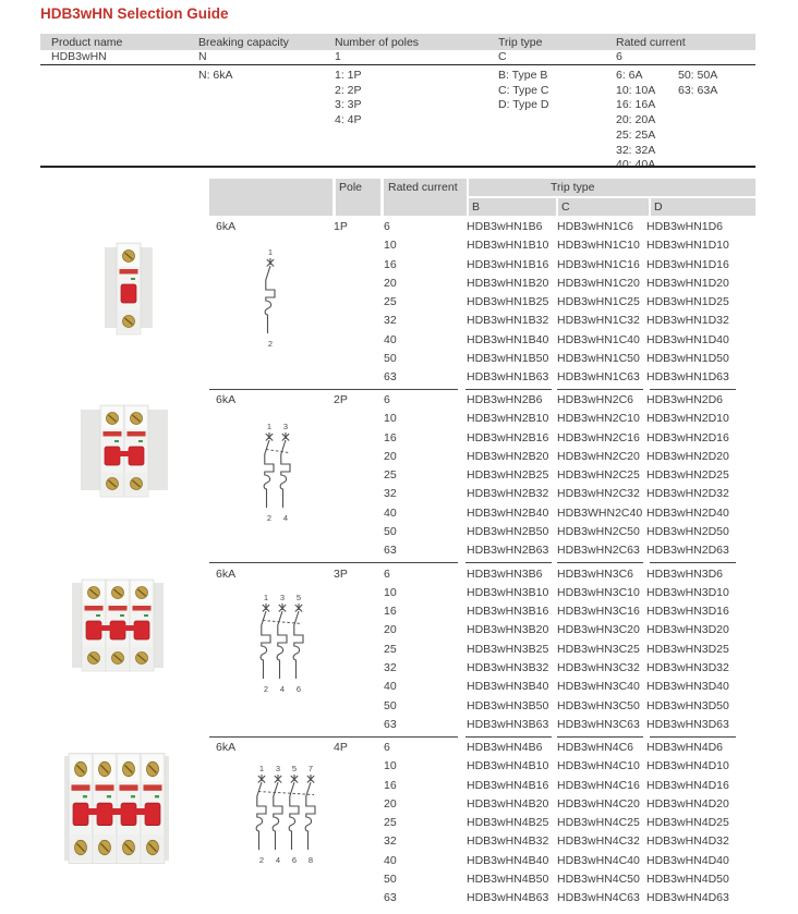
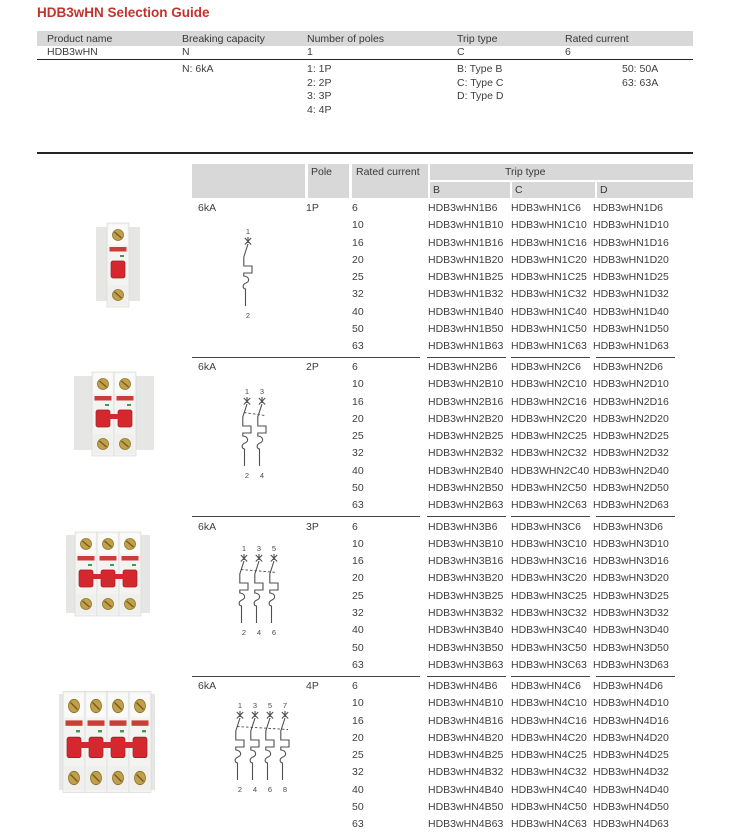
  HDB3wHN Selection Guide
  Product name
  Breaking capacity
  Number of poles
  Trip type
  Rated current
  HDB3wHN
  N
  1
  C
  6
  N: 6kA
  1: 1P
  2: 2P
  3: 3P
  4: 4P
  B: Type B
  C: Type C
  D: Type D
- 6: 6A
- 10: 10A
- 16: 16A
- 20: 20A
- 25: 25A
- 32: 32A
  50: 50A
  63: 63A
  Pole
  Rated current
  Trip type
  B
  C
  D
  6kA
  1P
  6
  HDB3wHN1B6
  HDB3wHN1C6
  HDB3wHN1D6
  10
  HDB3wHN1B10
  HDB3wHN1C10
  HDB3wHN1D10
  16
  HDB3wHN1B16
  HDB3wHN1C16
  HDB3wHN1D16
  20
  HDB3wHN1B20
  HDB3wHN1C20
  HDB3wHN1D20
  25
  HDB3wHN1B25
  HDB3wHN1C25
  HDB3wHN1D25
  32
  HDB3wHN1B32
  HDB3wHN1C32
  HDB3wHN1D32
  40
  HDB3wHN1B40
  HDB3wHN1C40
  HDB3wHN1D40
  50
  HDB3wHN1B50
  HDB3wHN1C50
  HDB3wHN1D50
  63
  HDB3wHN1B63
  HDB3wHN1C63
  HDB3wHN1D63
  1
  2
  6kA
  2P
  6
  HDB3wHN2B6
  HDB3wHN2C6
  HDB3wHN2D6
  10
  HDB3wHN2B10
  HDB3wHN2C10
  HDB3wHN2D10
  16
  HDB3wHN2B16
  HDB3wHN2C16
  HDB3wHN2D16
  20
  HDB3wHN2B20
  HDB3wHN2C20
  HDB3wHN2D20
  25
  HDB3wHN2B25
  HDB3wHN2C25
  HDB3wHN2D25
  32
  HDB3wHN2B32
  HDB3wHN2C32
  HDB3wHN2D32
  40
  HDB3wHN2B40
  HDB3WHN2C40
  HDB3wHN2D40
  50
  HDB3wHN2B50
  HDB3wHN2C50
  HDB3wHN2D50
  63
  HDB3wHN2B63
  HDB3wHN2C63
  HDB3wHN2D63
  1
  3
  2
  4
  6kA
  3P
  6
  HDB3wHN3B6
  HDB3wHN3C6
  HDB3wHN3D6
  10
  HDB3wHN3B10
  HDB3wHN3C10
  HDB3wHN3D10
  16
  HDB3wHN3B16
  HDB3wHN3C16
  HDB3wHN3D16
  20
  HDB3wHN3B20
  HDB3wHN3C20
  HDB3wHN3D20
  25
  HDB3wHN3B25
  HDB3wHN3C25
  HDB3wHN3D25
  32
  HDB3wHN3B32
  HDB3wHN3C32
  HDB3wHN3D32
  40
  HDB3wHN3B40
  HDB3wHN3C40
  HDB3wHN3D40
  50
  HDB3wHN3B50
  HDB3wHN3C50
  HDB3wHN3D50
  63
  HDB3wHN3B63
  HDB3wHN3C63
  HDB3wHN3D63
  1
  3
  5
  2
  4
  6
  6kA
  4P
  6
  HDB3wHN4B6
  HDB3wHN4C6
  HDB3wHN4D6
  10
  HDB3wHN4B10
  HDB3wHN4C10
  HDB3wHN4D10
  16
  HDB3wHN4B16
  HDB3wHN4C16
  HDB3wHN4D16
  20
  HDB3wHN4B20
  HDB3wHN4C20
  HDB3wHN4D20
  25
  HDB3wHN4B25
  HDB3wHN4C25
  HDB3wHN4D25
  32
  HDB3wHN4B32
  HDB3wHN4C32
  HDB3wHN4D32
  40
  HDB3wHN4B40
  HDB3wHN4C40
  HDB3wHN4D40
  50
  HDB3wHN4B50
  HDB3wHN4C50
  HDB3wHN4D50
  63
  HDB3wHN4B63
  HDB3wHN4C63
  HDB3wHN4D63
  1
  3
  5
  7
  2
  4
  6
  8
